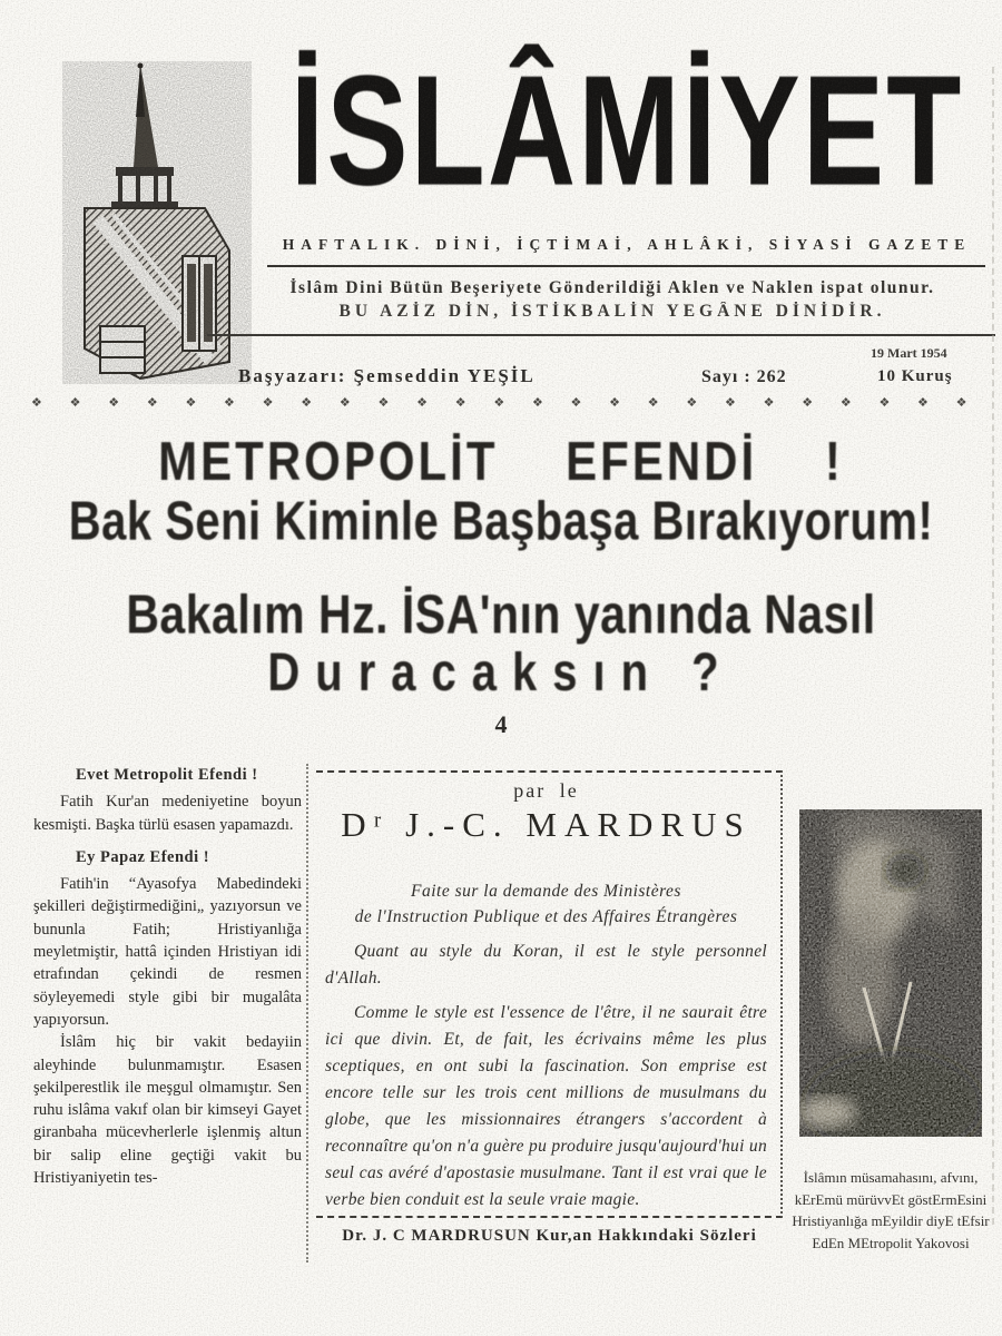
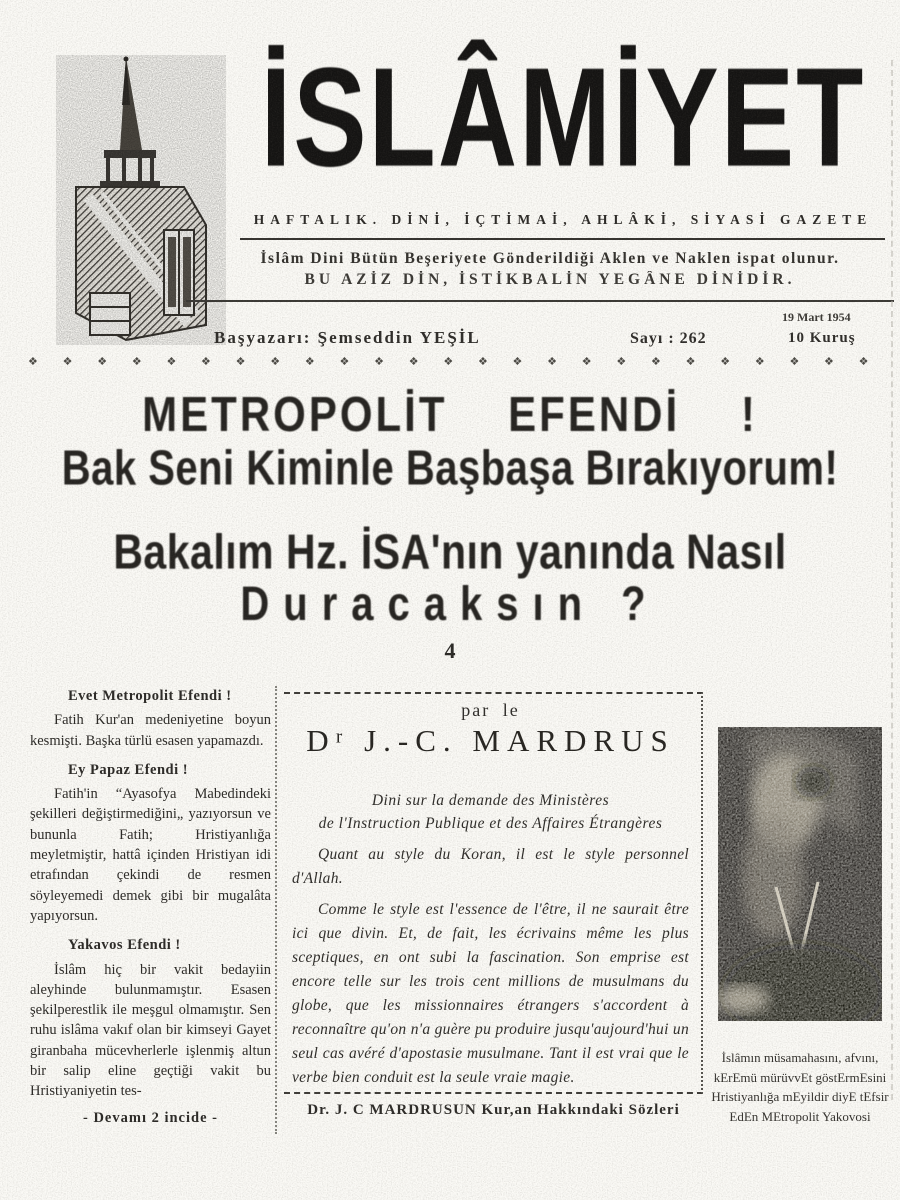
  İSLÂMİYET
  HAFTALIK. DİNİ, İÇTİMAİ, AHLÂKİ, SİYASİ GAZETE
  İslâm Dini Bütün Beşeriyete Gönderildiği Aklen ve Naklen ispat olunur.
  BU AZİZ DİN, İSTİKBALİN YEGÂNE DİNİDİR.
  Başyazarı: Şemseddin YEŞİL
  Sayı : 262
  19 Mart 1954
  10 Kuruş
  ❖ ❖ ❖ ❖ ❖ ❖ ❖ ❖ ❖ ❖ ❖ ❖ ❖ ❖ ❖ ❖ ❖ ❖ ❖ ❖ ❖ ❖ ❖ ❖ ❖
  METROPOLİT EFENDİ !
  Bak Seni Kiminle Başbaşa Bırakıyorum!
  Bakalım Hz. İSA'nın yanında Nasıl
  Duracaksın ?
  4
  Evet Metropolit Efendi !
  Fatih Kur'an medeniyetine boyun kesmişti. Başka türlü esasen yapamazdı.
  Ey Papaz Efendi !
- Fatih'in “Ayasofya Mabedindeki şekilleri değiştirmediğini„ yazıyorsun ve bununla Fatih; Hristiyanlığa meyletmiştir, hattâ içinden Hristiyan idi etrafından çekindi de resmen söyleyemedi style gibi bir mugalâta yapıyorsun.
+ Fatih'in “Ayasofya Mabedindeki şekilleri değiştirmediğini„ yazıyorsun ve bununla Fatih; Hristiyanlığa meyletmiştir, hattâ içinden Hristiyan idi etrafından çekindi de resmen söyleyemedi demek gibi bir mugalâta yapıyorsun.
+ Yakavos Efendi !
  İslâm hiç bir vakit bedayiin aleyhinde bulunmamıştır. Esasen şekilperestlik ile meşgul olmamıştır. Sen ruhu islâma vakıf olan bir kimseyi Gayet giranbaha mücevherlerle işlenmiş altun bir salip eline geçtiği vakit bu Hristiyaniyetin tes-
+ - Devamı 2 incide -
  par le
  Dʳ J.-C. MARDRUS
- Faite sur la demande des Ministères
+ Dini sur la demande des Ministères
  de l'Instruction Publique et des Affaires Étrangères
  Quant au style du Koran, il est le style personnel d'Allah.
  Comme le style est l'essence de l'être, il ne saurait être ici que divin. Et, de fait, les écrivains même les plus sceptiques, en ont subi la fascination. Son emprise est encore telle sur les trois cent millions de musulmans du globe, que les missionnaires étrangers s'accordent à reconnaître qu'on n'a guère pu produire jusqu'aujourd'hui un seul cas avéré d'apostasie musulmane. Tant il est vrai que le verbe bien conduit est la seule vraie magie.
  Dr. J. C MARDRUSUN Kur,an Hakkındaki Sözleri
  İslâmın müsamahasını, afvını, kErEmü mürüvvEt göstErmEsini Hristiyanlığa mEyildir diyE tEfsir EdEn MEtropolit Yakovosi
